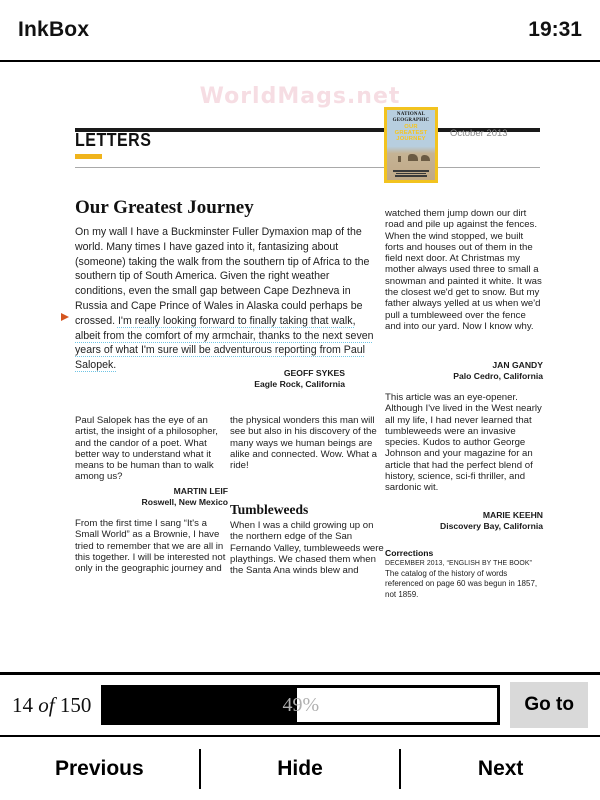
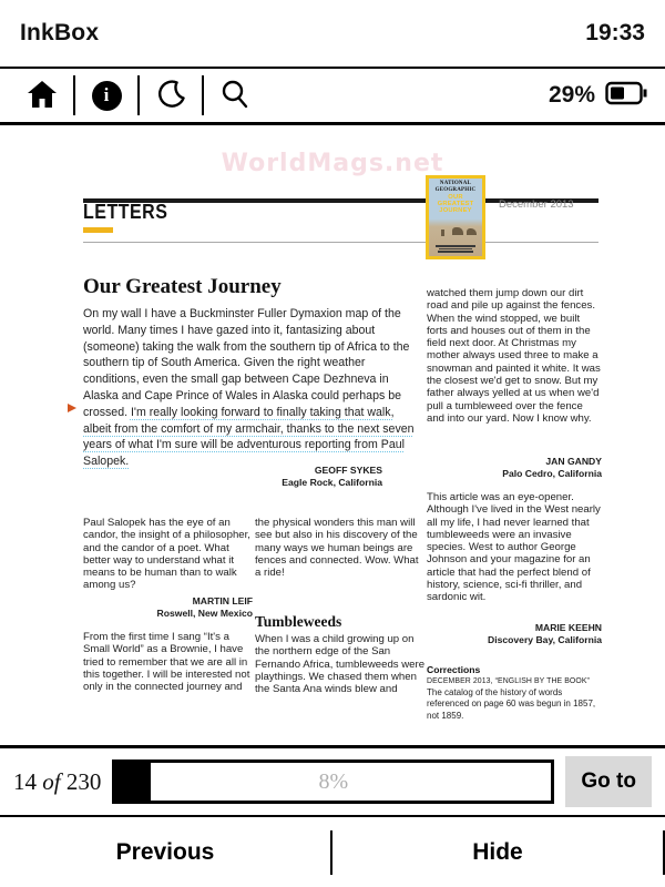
  InkBox
- 19:31
+ 19:33
+ i
+ 29%
  WorldMags.net
  LETTERS
- October 2013
+ December 2013
  Our Greatest Journey
- On my wall I have a Buckminster Fuller Dymaxion map of the world. Many times I have gazed into it, fantasizing about (someone) taking the walk from the southern tip of Africa to the southern tip of South America. Given the right weather conditions, even the small gap between Cape Dezhneva in Russia and Cape Prince of Wales in Alaska could perhaps be crossed. I'm really looking forward to finally taking that walk, albeit from the comfort of my armchair, thanks to the next seven years of what I'm sure will be adventurous reporting from Paul Salopek.
+ On my wall I have a Buckminster Fuller Dymaxion map of the world. Many times I have gazed into it, fantasizing about (someone) taking the walk from the southern tip of Africa to the southern tip of South America. Given the right weather conditions, even the small gap between Cape Dezhneva in Alaska and Cape Prince of Wales in Alaska could perhaps be crossed. I'm really looking forward to finally taking that walk, albeit from the comfort of my armchair, thanks to the next seven years of what I'm sure will be adventurous reporting from Paul Salopek.
  GEOFF SYKES
  Eagle Rock, California
- Paul Salopek has the eye of an artist, the insight of a philosopher, and the candor of a poet. What better way to understand what it means to be human than to walk among us?
+ Paul Salopek has the eye of an candor, the insight of a philosopher, and the candor of a poet. What better way to understand what it means to be human than to walk among us?
  MARTIN LEIF
  Roswell, New Mexico
- From the first time I sang “It's a Small World” as a Brownie, I have tried to remember that we are all in this together. I will be interested not only in the geographic journey and
+ From the first time I sang “It's a Small World” as a Brownie, I have tried to remember that we are all in this together. I will be interested not only in the connected journey and
- the physical wonders this man will see but also in his discovery of the many ways we human beings are alike and connected. Wow. What a ride!
+ the physical wonders this man will see but also in his discovery of the many ways we human beings are fences and connected. Wow. What a ride!
  Tumbleweeds
- When I was a child growing up on the northern edge of the San Fernando Valley, tumbleweeds were playthings. We chased them when the Santa Ana winds blew and
+ When I was a child growing up on the northern edge of the San Fernando Africa, tumbleweeds were playthings. We chased them when the Santa Ana winds blew and
- watched them jump down our dirt road and pile up against the fences. When the wind stopped, we built forts and houses out of them in the field next door. At Christmas my mother always used three to small a snowman and painted it white. It was the closest we'd get to snow. But my father always yelled at us when we'd pull a tumbleweed over the fence and into our yard. Now I know why.
+ watched them jump down our dirt road and pile up against the fences. When the wind stopped, we built forts and houses out of them in the field next door. At Christmas my mother always used three to make a snowman and painted it white. It was the closest we'd get to snow. But my father always yelled at us when we'd pull a tumbleweed over the fence and into our yard. Now I know why.
  JAN GANDY
  Palo Cedro, California
- This article was an eye-opener. Although I've lived in the West nearly all my life, I had never learned that tumbleweeds were an invasive species. Kudos to author George Johnson and your magazine for an article that had the perfect blend of history, science, sci-fi thriller, and sardonic wit.
+ This article was an eye-opener. Although I've lived in the West nearly all my life, I had never learned that tumbleweeds were an invasive species. West to author George Johnson and your magazine for an article that had the perfect blend of history, science, sci-fi thriller, and sardonic wit.
  MARIE KEEHN
  Discovery Bay, California
  Corrections
- 14 of 150
+ 14 of 230
- 49%
+ 8%
  Go to
  Previous
  Hide
- Next
